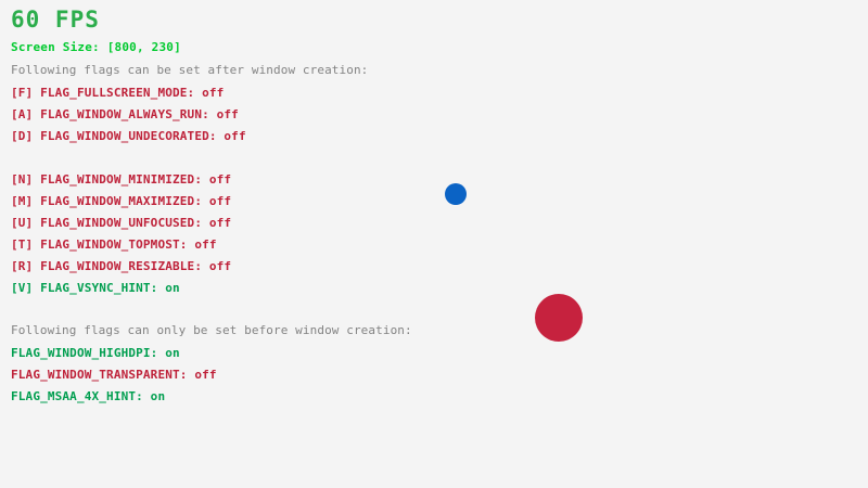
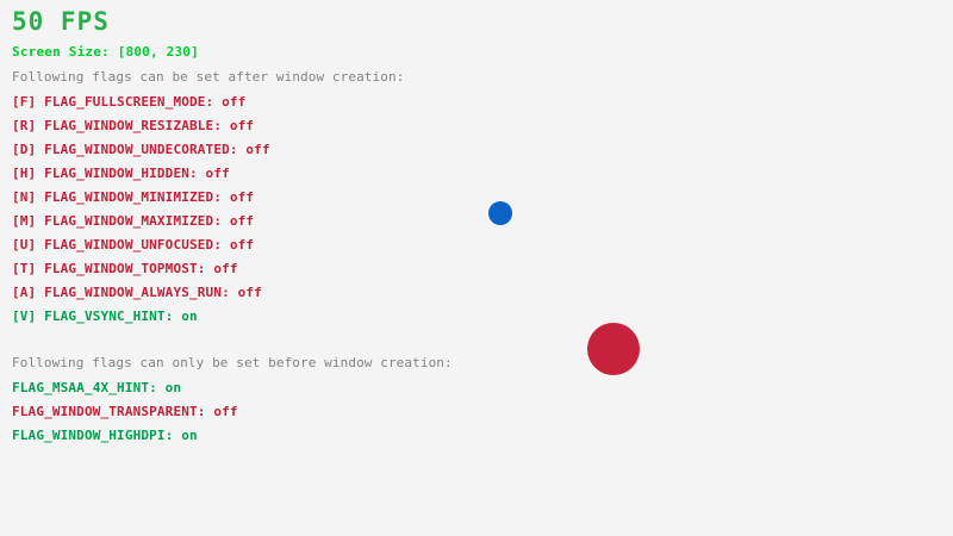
- 60 FPS
+ 50 FPS
  Screen Size: [800, 230]
  Following flags can be set after window creation:
  [F] FLAG_FULLSCREEN_MODE: off
- [A] FLAG_WINDOW_ALWAYS_RUN: off
+ [R] FLAG_WINDOW_RESIZABLE: off
  [D] FLAG_WINDOW_UNDECORATED: off
+ [H] FLAG_WINDOW_HIDDEN: off
  [N] FLAG_WINDOW_MINIMIZED: off
  [M] FLAG_WINDOW_MAXIMIZED: off
  [U] FLAG_WINDOW_UNFOCUSED: off
  [T] FLAG_WINDOW_TOPMOST: off
- [R] FLAG_WINDOW_RESIZABLE: off
+ [A] FLAG_WINDOW_ALWAYS_RUN: off
  [V] FLAG_VSYNC_HINT: on
  Following flags can only be set before window creation:
- FLAG_WINDOW_HIGHDPI: on
+ FLAG_MSAA_4X_HINT: on
  FLAG_WINDOW_TRANSPARENT: off
- FLAG_MSAA_4X_HINT: on
+ FLAG_WINDOW_HIGHDPI: on
